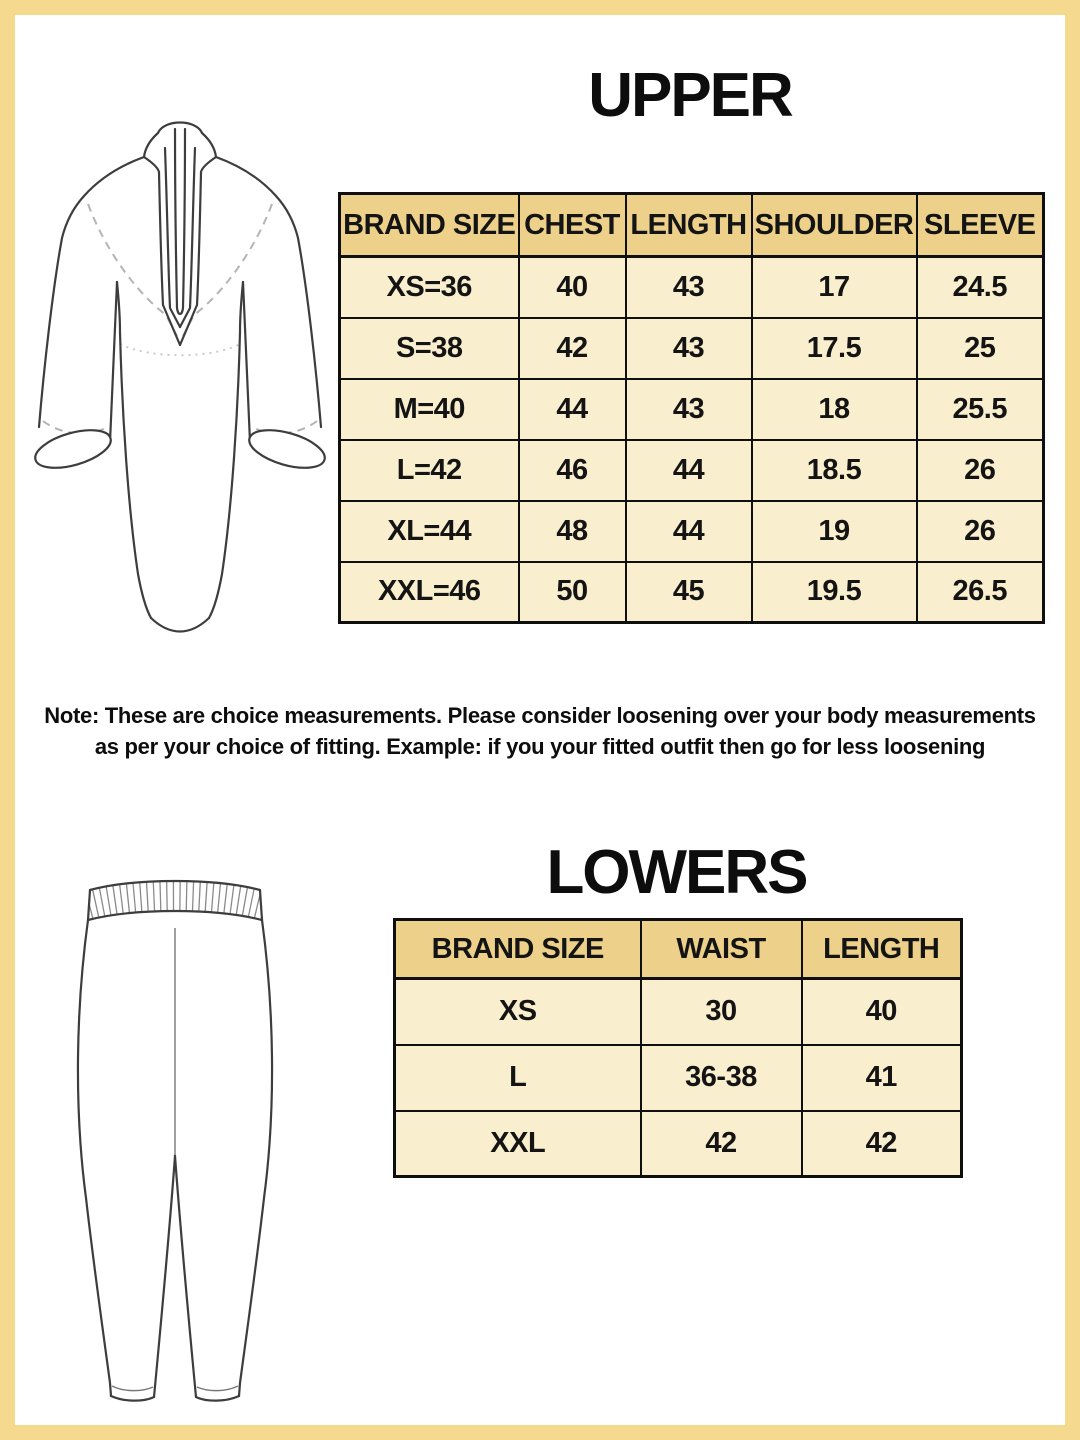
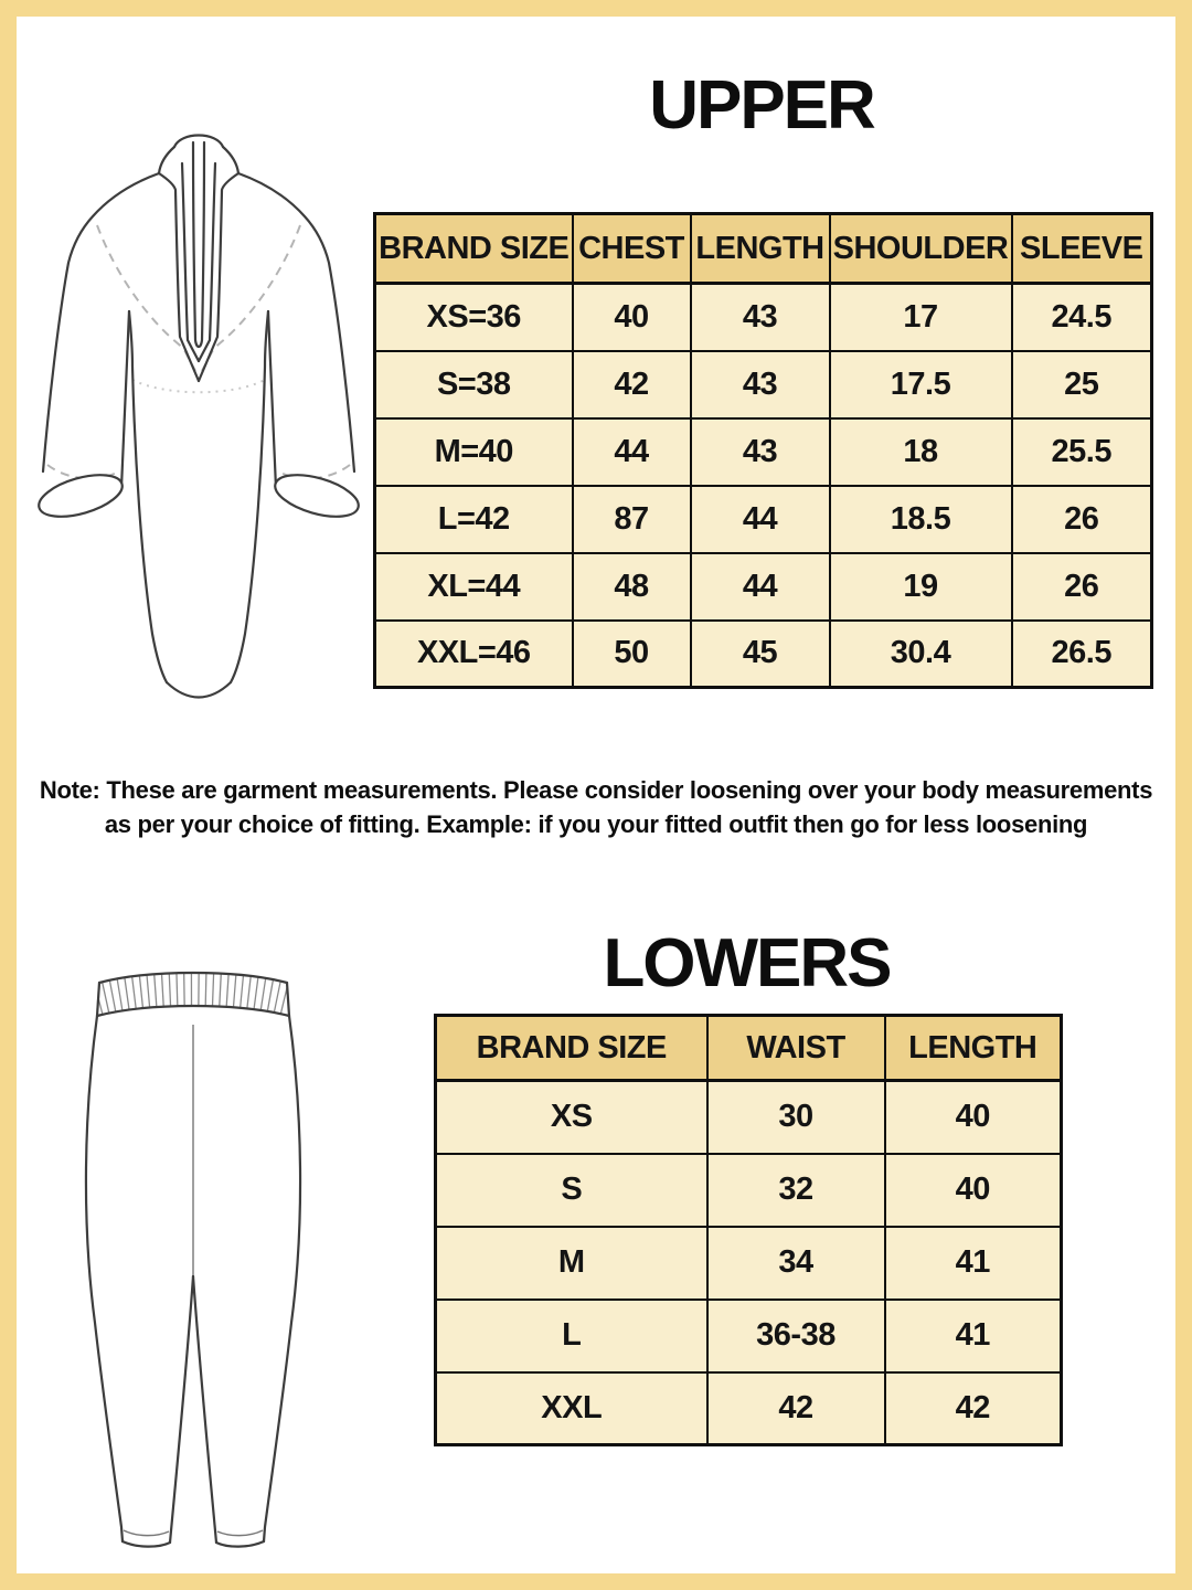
  UPPER
  BRAND SIZE	CHEST	LENGTH	SHOULDER	SLEEVE
  XS=36	40	43	17	24.5
  S=38	42	43	17.5	25
  M=40	44	43	18	25.5
- L=42	46	44	18.5	26
+ L=42	87	44	18.5	26
  XL=44	48	44	19	26
- XXL=46	50	45	19.5	26.5
+ XXL=46	50	45	30.4	26.5
- Note: These are choice measurements. Please consider loosening over your body measurements
+ Note: These are garment measurements. Please consider loosening over your body measurements
  as per your choice of fitting. Example: if you your fitted outfit then go for less loosening
  LOWERS
  BRAND SIZE	WAIST	LENGTH
  XS	30	40
+ S	32	40
+ M	34	41
  L	36-38	41
  XXL	42	42
